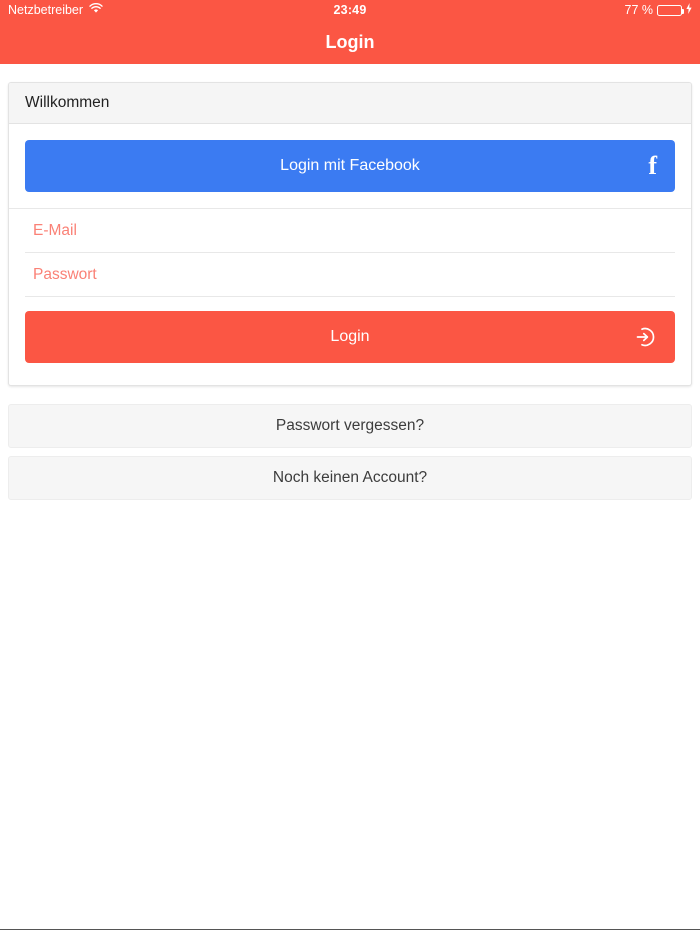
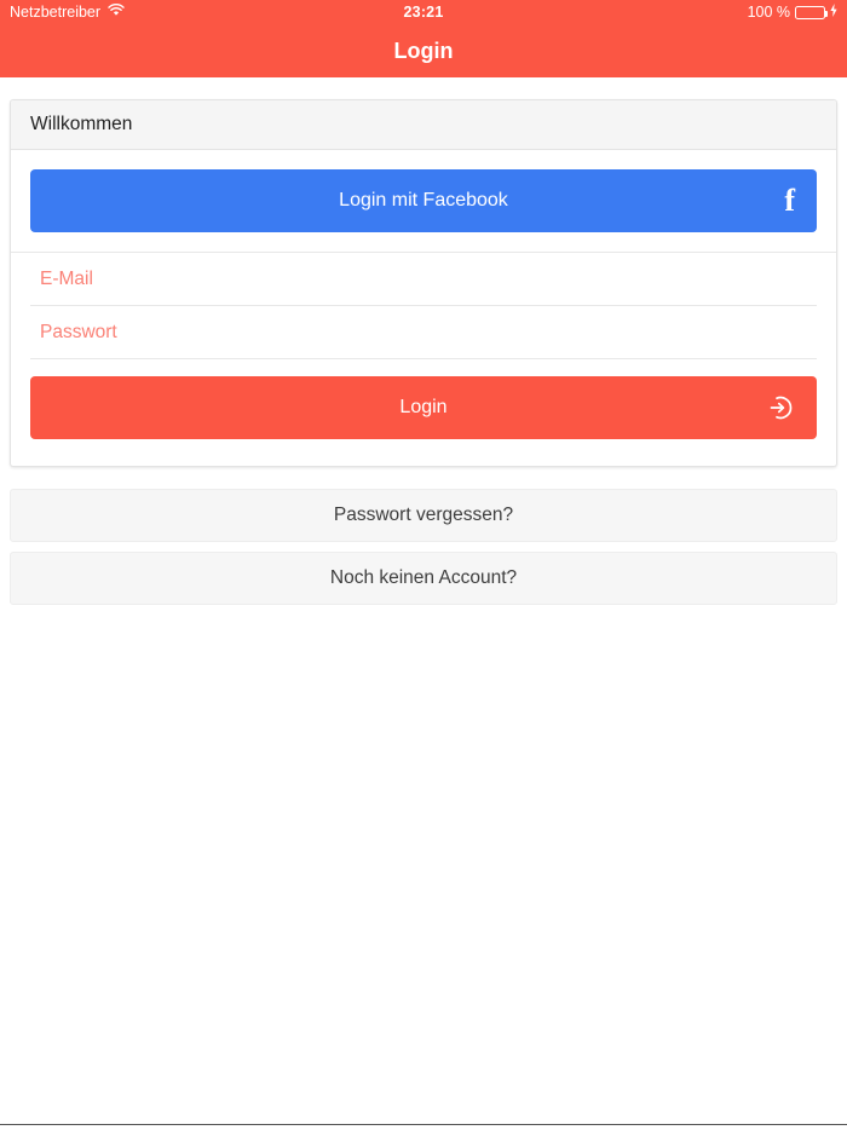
  Netzbetreiber
- 23:49
+ 23:21
- 77 %
+ 100 %
  Login
  Willkommen
  Login mit Facebook
  f
  E-Mail
  Passwort
  Login
  Passwort vergessen?
  Noch keinen Account?
